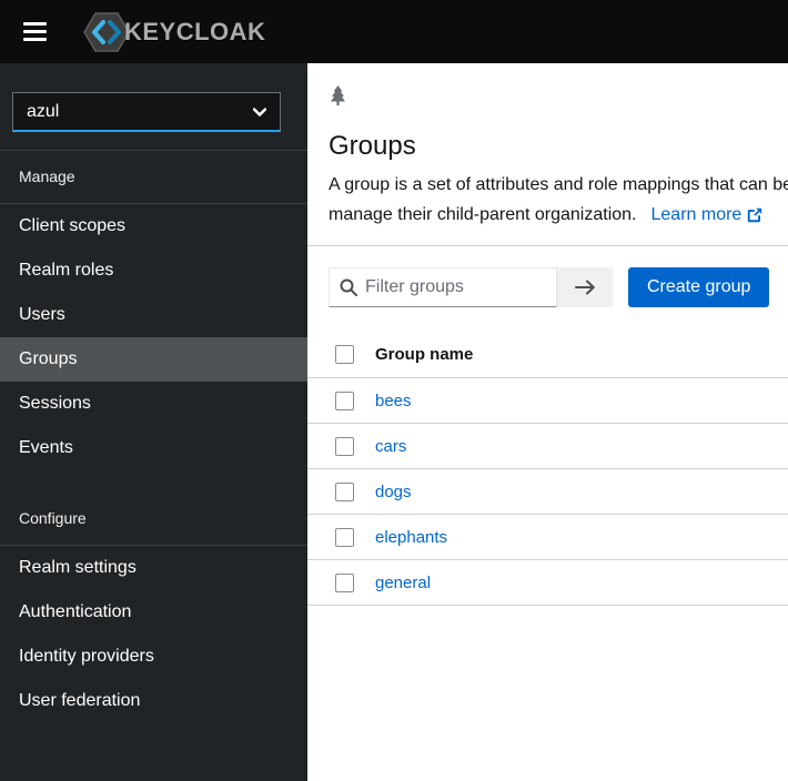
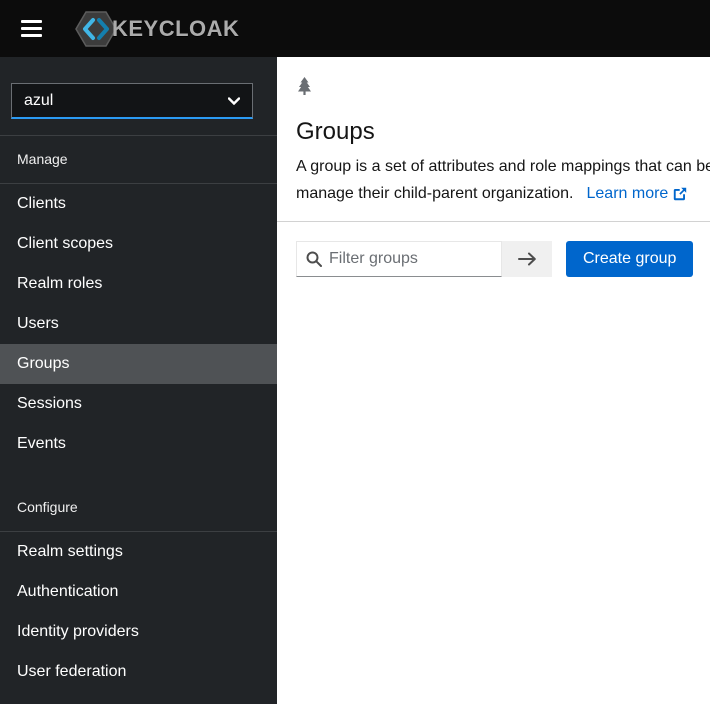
  KEYCLOAK
  azul
  Manage
+ Clients
  Client scopes
  Realm roles
  Users
  Groups
  Sessions
  Events
  Configure
  Realm settings
  Authentication
  Identity providers
  User federation
  Groups
  manage their child-parent organization.
  Learn more
  Filter groups
  Create group
- Group name
- bees
- cars
- dogs
- elephants
- general
